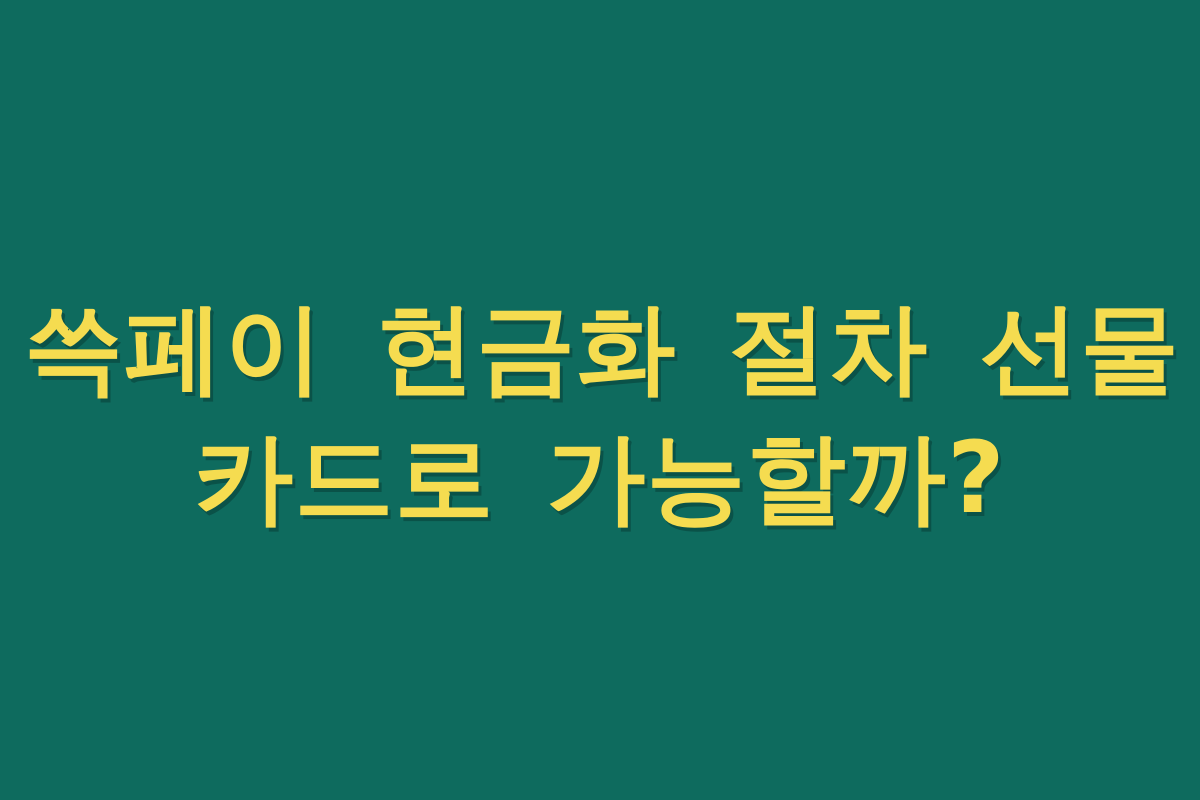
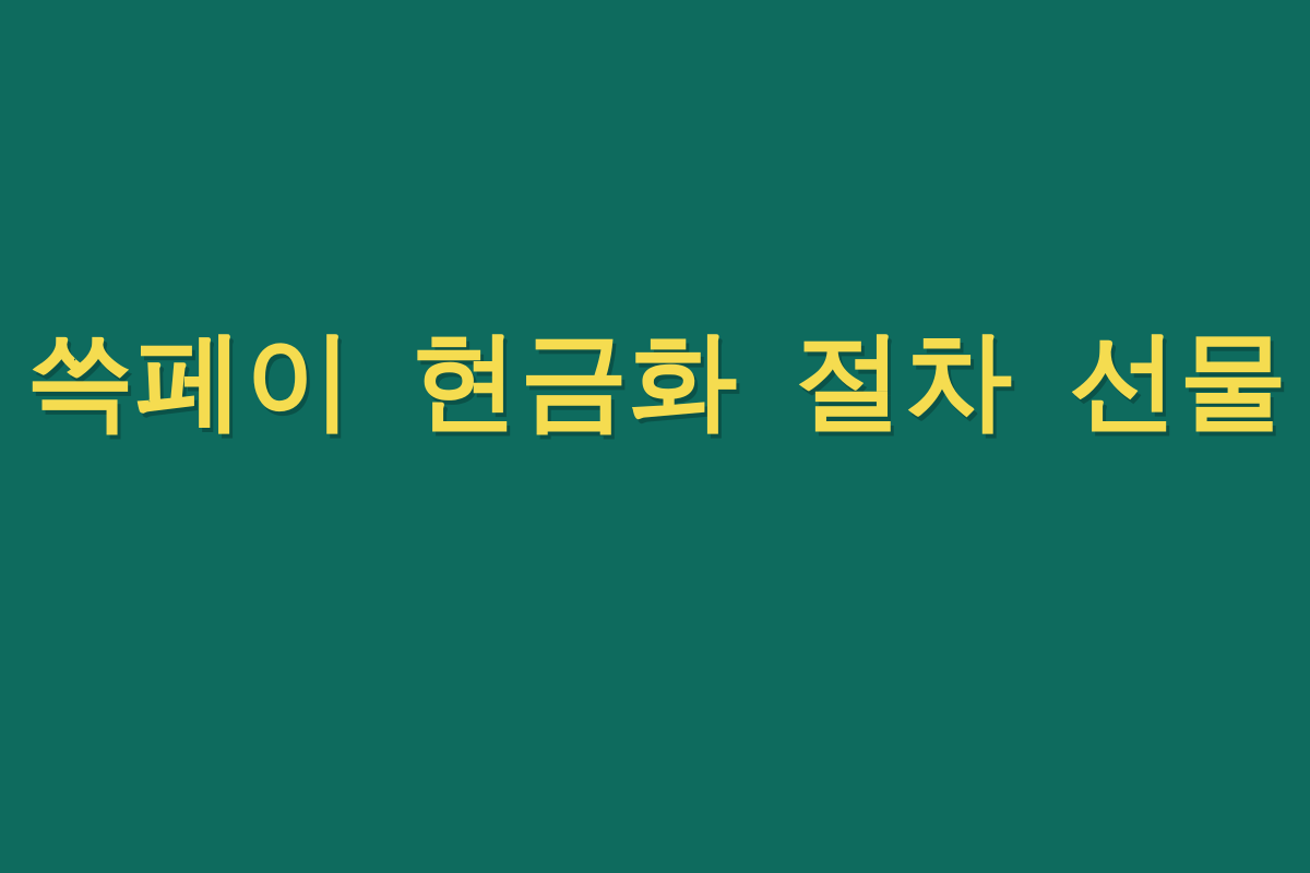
  쓱페이 현금화 절차 선물
- 카드로 가능할까?
